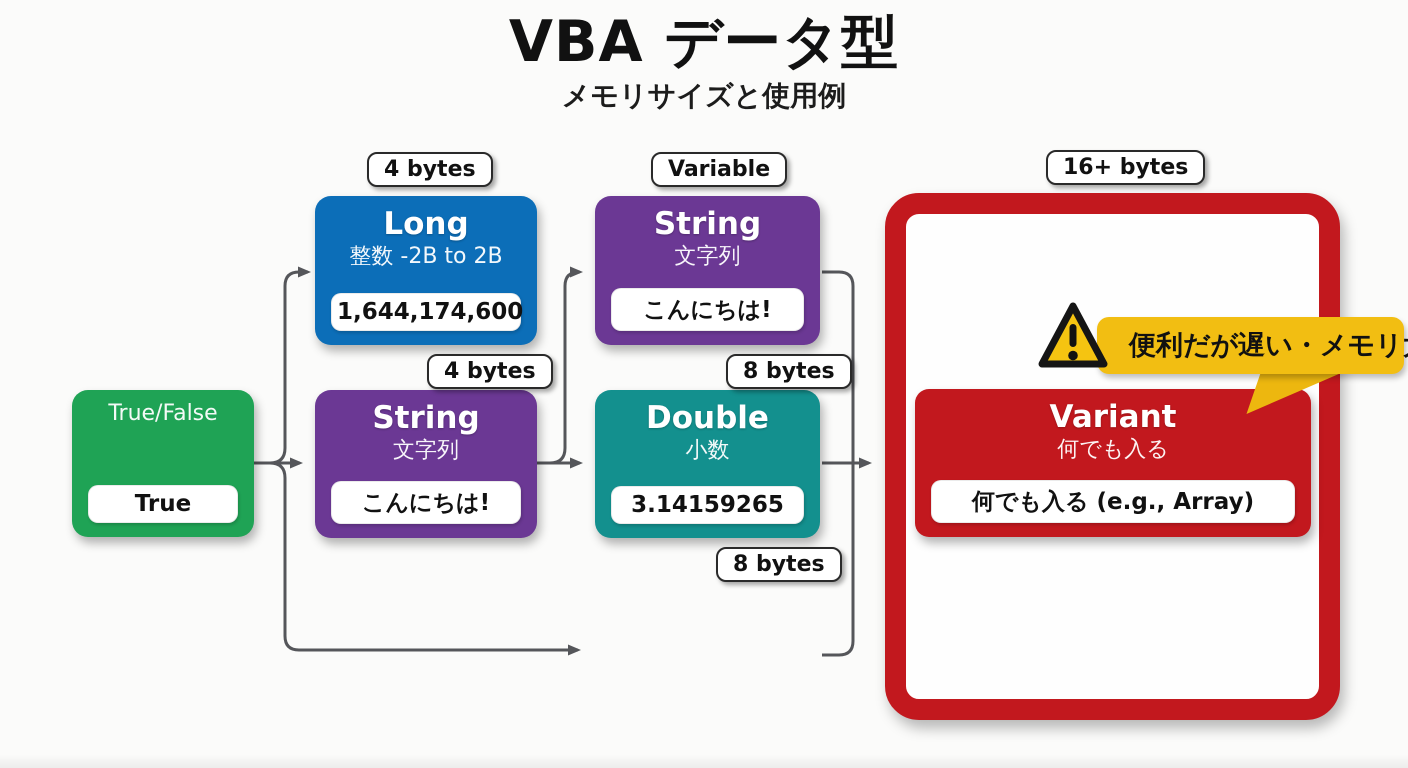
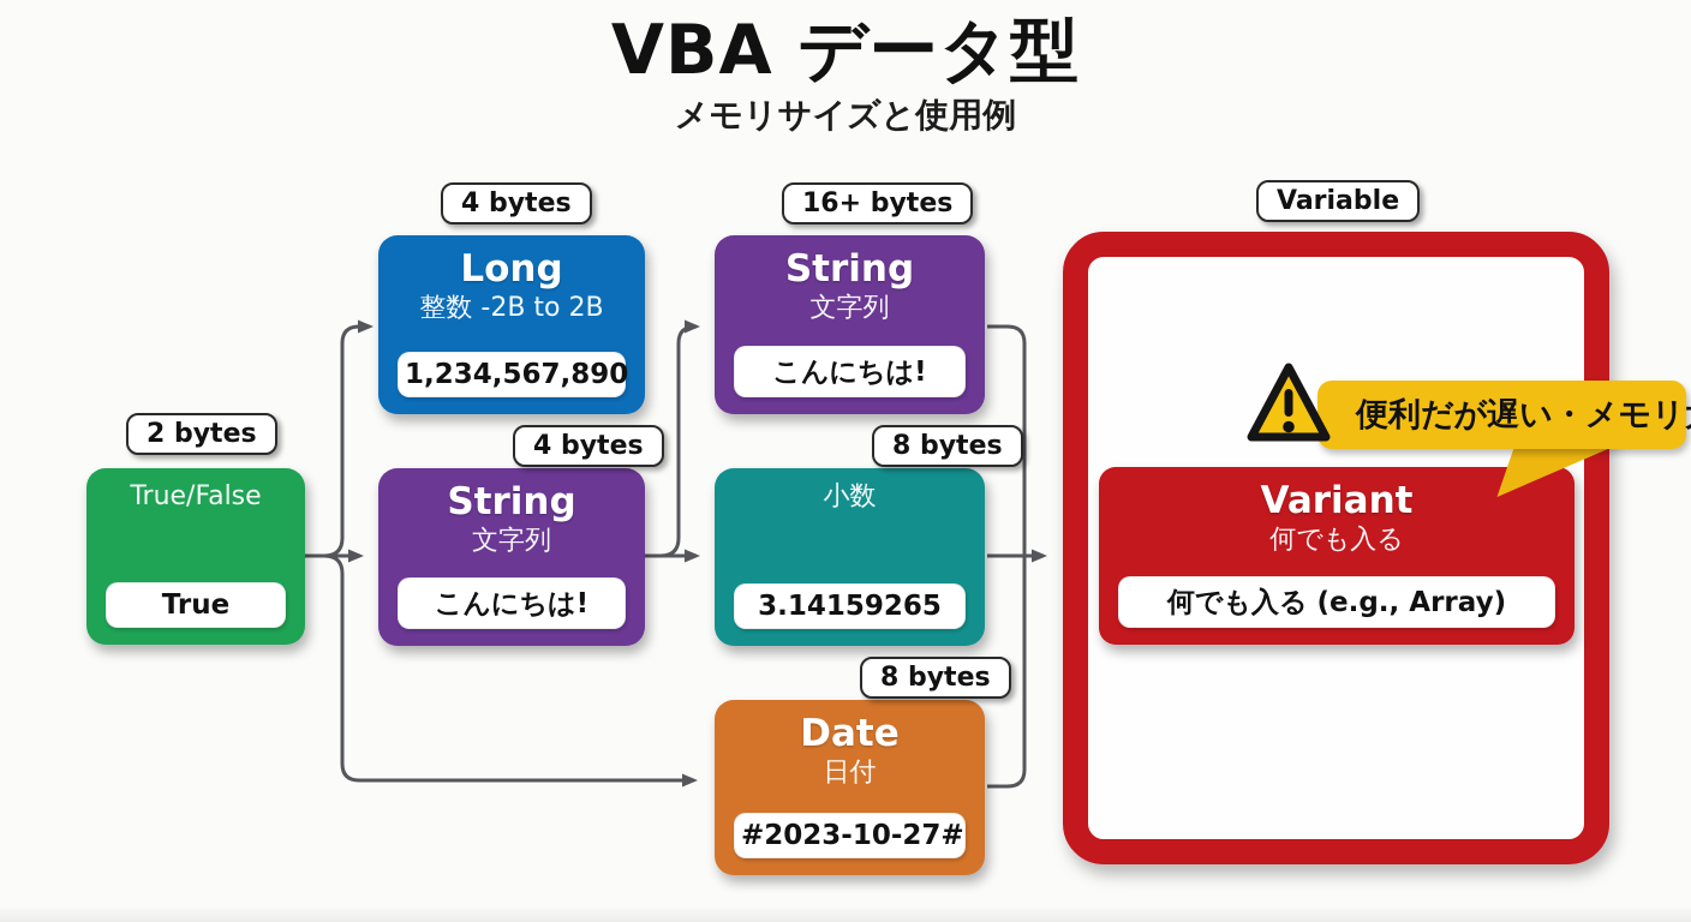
  VBA データ型
  メモリサイズと使用例
+ 2 bytes
  4 bytes
  4 bytes
- Variable
+ 16+ bytes
  8 bytes
  8 bytes
- 16+ bytes
+ Variable
  True/False
  True
  Long
  整数 -2B to 2B
- 1,644,174,600
+ 1,234,567,890
  String
  文字列
  こんにちは!
  String
  文字列
  こんにちは!
- Double
  小数
  3.14159265
+ Date
+ 日付
+ #2023-10-27#
  Variant
  何でも入る
  何でも入る (e.g., Array)
  便利だが遅い・メモリ
